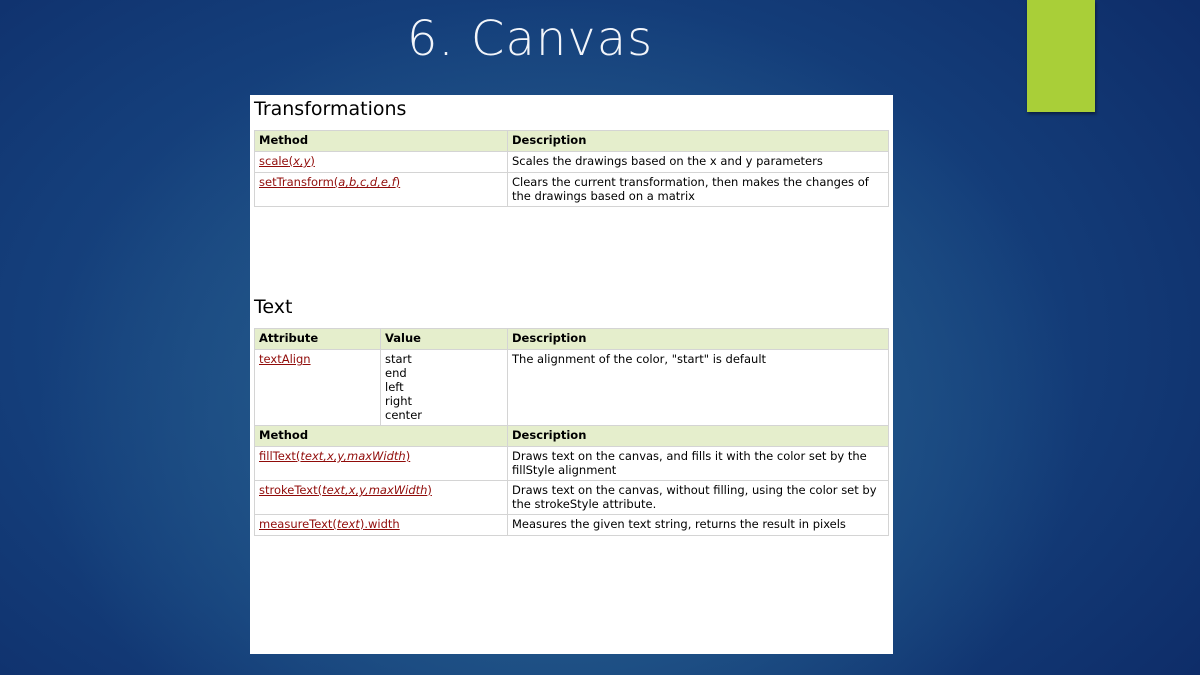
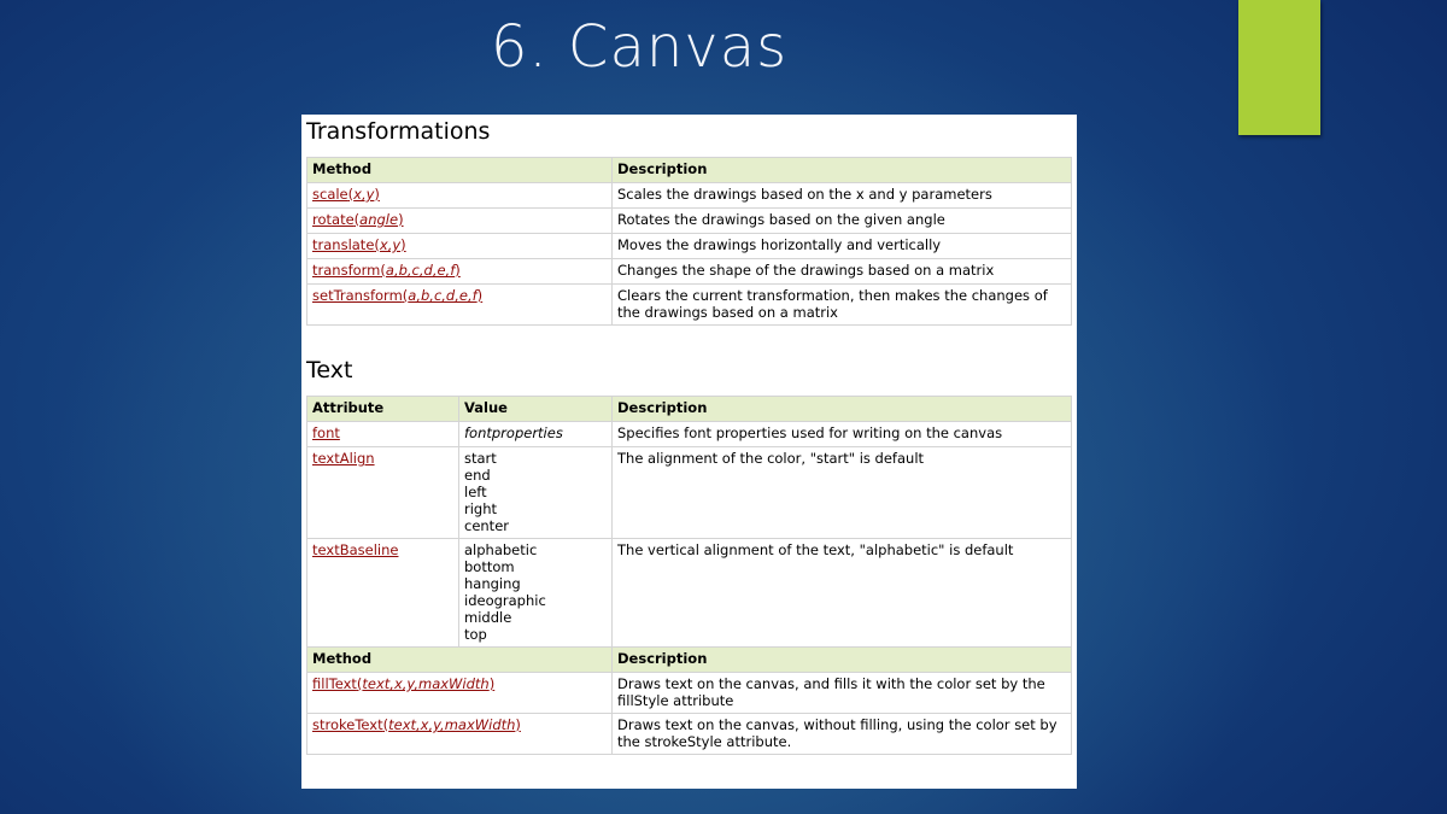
  6. Canvas
  Transformations
  Method	Description
  scale(x,y)	Scales the drawings based on the x and y parameters
+ rotate(angle)	Rotates the drawings based on the given angle
+ translate(x,y)	Moves the drawings horizontally and vertically
+ transform(a,b,c,d,e,f)	Changes the shape of the drawings based on a matrix
  setTransform(a,b,c,d,e,f)	Clears the current transformation, then makes the changes of the drawings based on a matrix
  Text
  Attribute	Value	Description
+ font	fontproperties	Specifies font properties used for writing on the canvas
  textAlign	startendleftrightcenter	The alignment of the color, "start" is default
+ textBaseline	alphabeticbottomhangingideographicmiddletop	The vertical alignment of the text, "alphabetic" is default
  Method	Description
- fillText(text,x,y,maxWidth)	Draws text on the canvas, and fills it with the color set by the fillStyle alignment
+ fillText(text,x,y,maxWidth)	Draws text on the canvas, and fills it with the color set by the fillStyle attribute
  strokeText(text,x,y,maxWidth)	Draws text on the canvas, without filling, using the color set by the strokeStyle attribute.
- measureText(text).width	Measures the given text string, returns the result in pixels
